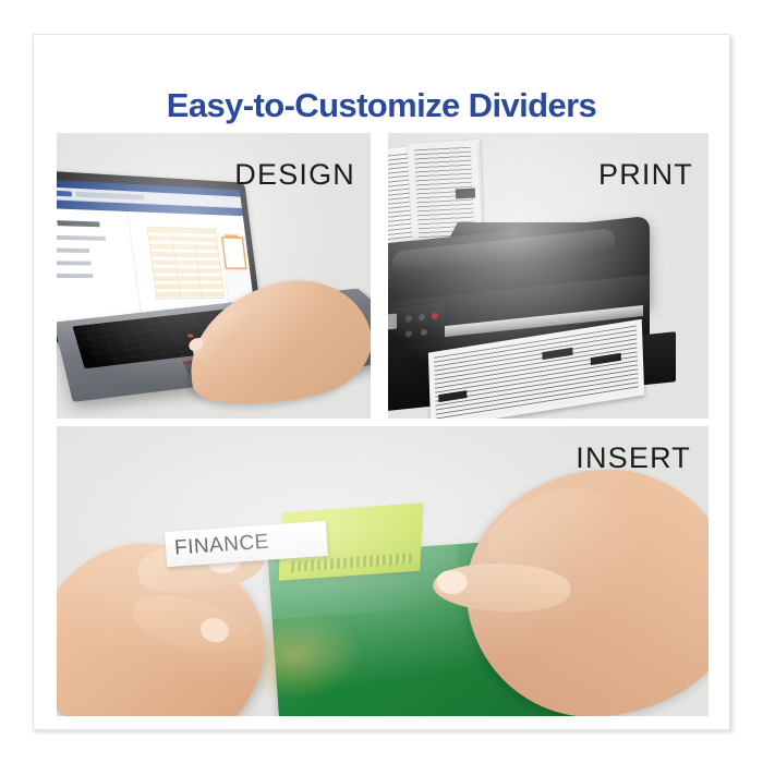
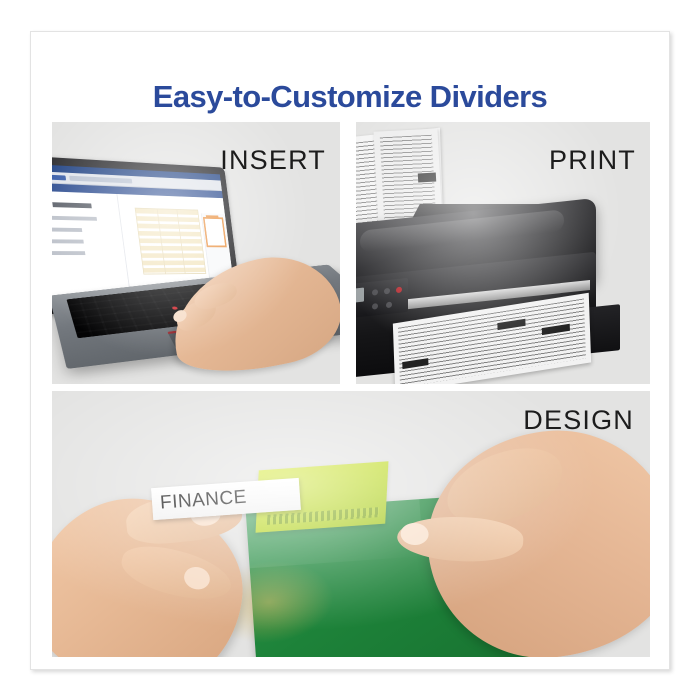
  Easy-to-Customize Dividers
- DESIGN
+ INSERT
  PRINT
- INSERT
+ DESIGN
